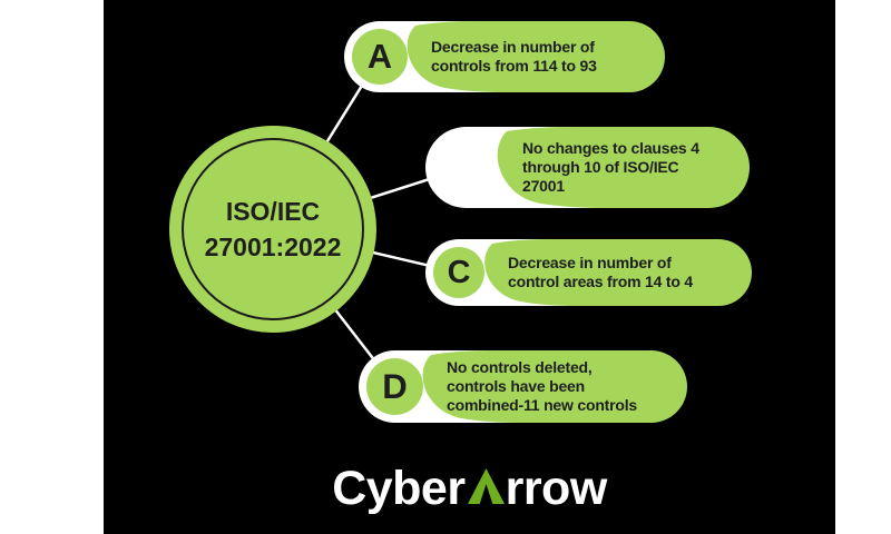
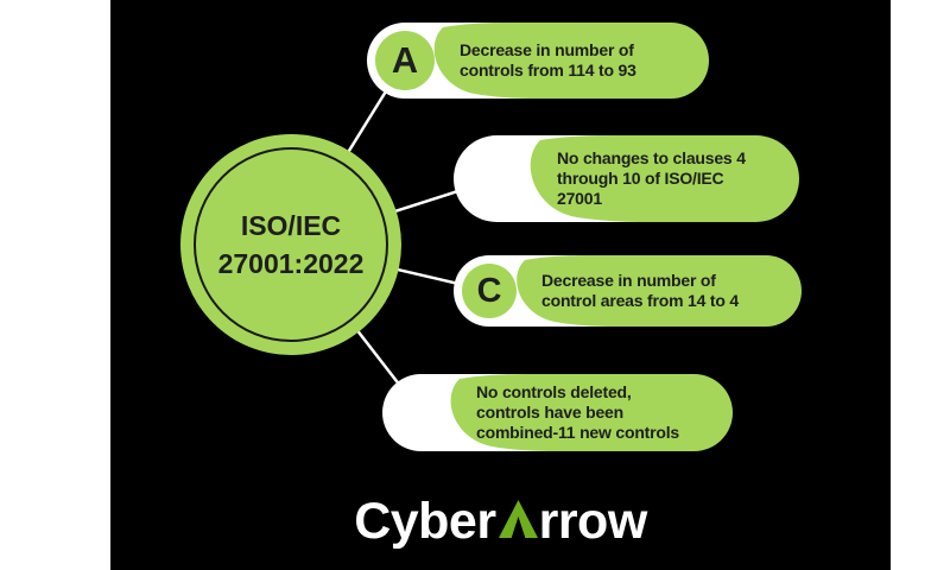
  ISO/IEC
  27001:2022
  A
  Decrease in number of
  controls from 114 to 93
  No changes to clauses 4
  through 10 of ISO/IEC
  27001
  C
  Decrease in number of
  control areas from 14 to 4
- D
  No controls deleted,
  controls have been
  combined-11 new controls
  Cyber
  rrow
